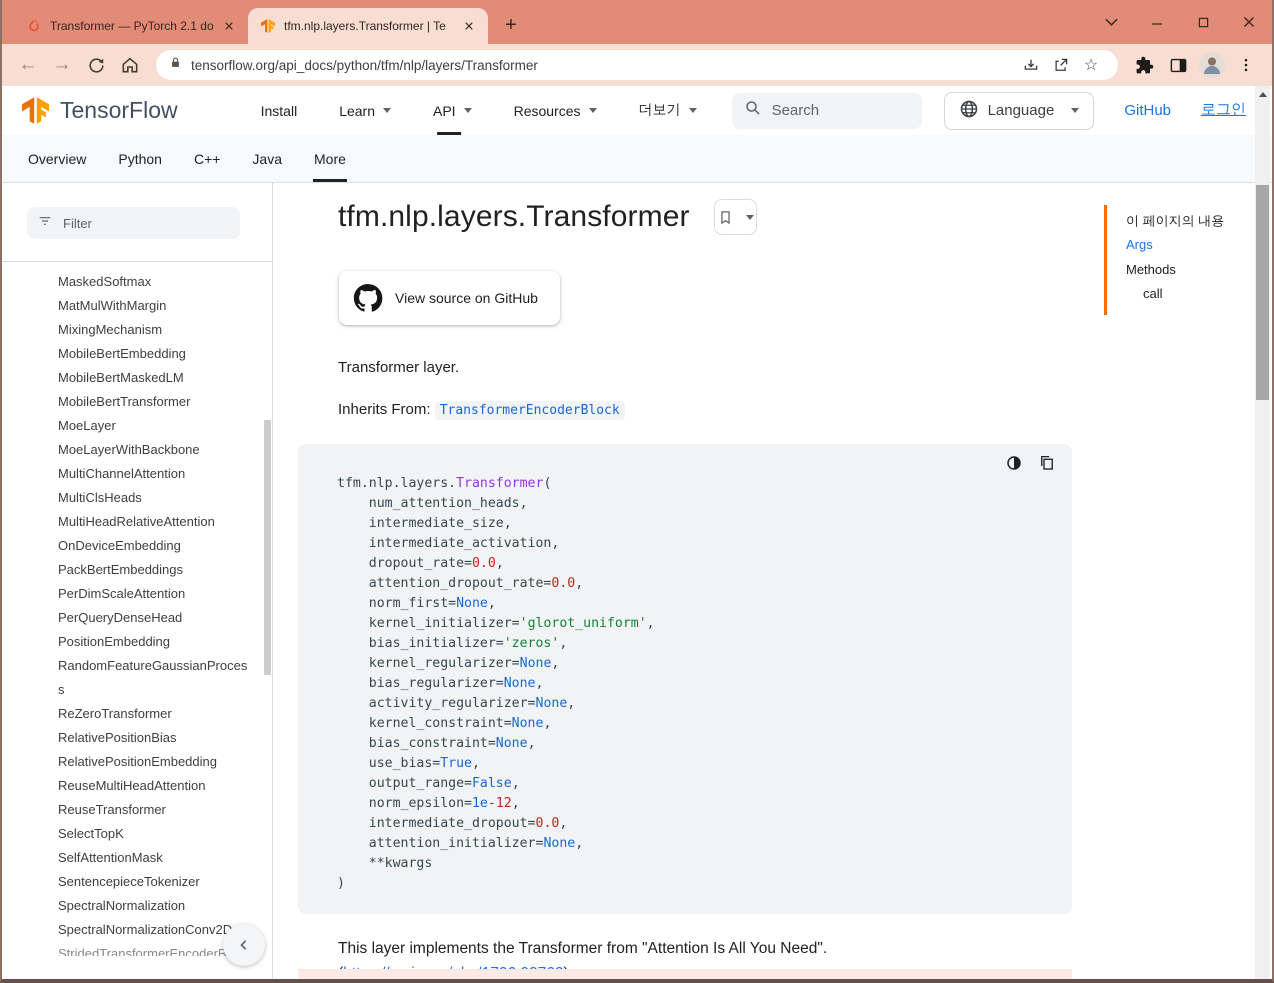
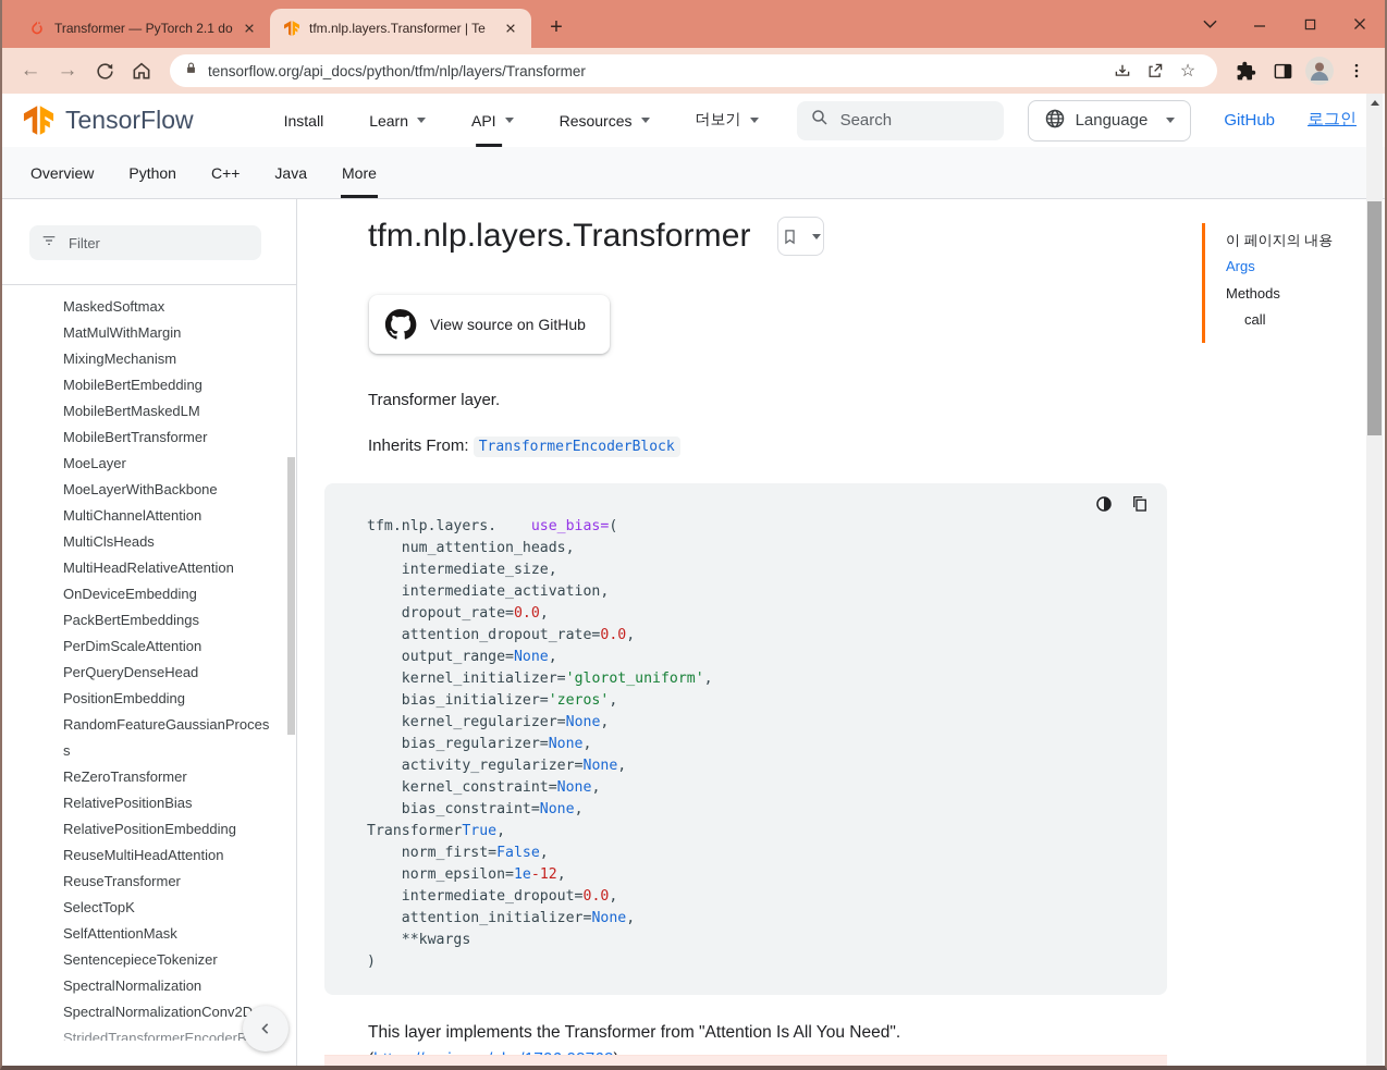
  Transformer — PyTorch 2.1 do
  tfm.nlp.layers.Transformer | Te
  +
  ←
  →
  tensorflow.org/api_docs/python/tfm/nlp/layers/Transformer
  ☆
  TensorFlow
  Install
  Learn
  API
  Resources
  더보기
  Search
  Language
  GitHub
  로그인
  Overview
  Python
  C++
  Java
  More
  Filter
  MaskedSoftmax
  MatMulWithMargin
  MixingMechanism
  MobileBertEmbedding
  MobileBertMaskedLM
  MobileBertTransformer
  MoeLayer
  MoeLayerWithBackbone
  MultiChannelAttention
  MultiClsHeads
  MultiHeadRelativeAttention
  OnDeviceEmbedding
  PackBertEmbeddings
  PerDimScaleAttention
  PerQueryDenseHead
  PositionEmbedding
  RandomFeatureGaussianProcess
  ReZeroTransformer
  RelativePositionBias
  RelativePositionEmbedding
  ReuseMultiHeadAttention
  ReuseTransformer
  SelectTopK
  SelfAttentionMask
  SentencepieceTokenizer
  SpectralNormalization
  SpectralNormalizationConv2D
  StridedTransformerEncoderB
  tfm.nlp.layers.Transformer
  View source on GitHub
  Transformer layer.
  Inherits From: TransformerEncoderBlock
- tfm.nlp.layers.Transformer(
+ tfm.nlp.layers. use_bias=(
  num_attention_heads,
  intermediate_size,
  intermediate_activation,
  dropout_rate=0.0,
  attention_dropout_rate=0.0,
- norm_first=None,
+ output_range=None,
  kernel_initializer='glorot_uniform',
  bias_initializer='zeros',
  kernel_regularizer=None,
  bias_regularizer=None,
  activity_regularizer=None,
  kernel_constraint=None,
  bias_constraint=None,
- use_bias=True,
+ TransformerTrue,
- output_range=False,
+ norm_first=False,
  norm_epsilon=1e-12,
  intermediate_dropout=0.0,
  attention_initializer=None,
  **kwargs
  )
  This layer implements the Transformer from "Attention Is All You Need".
  이 페이지의 내용
  Args
  Methods
  call
